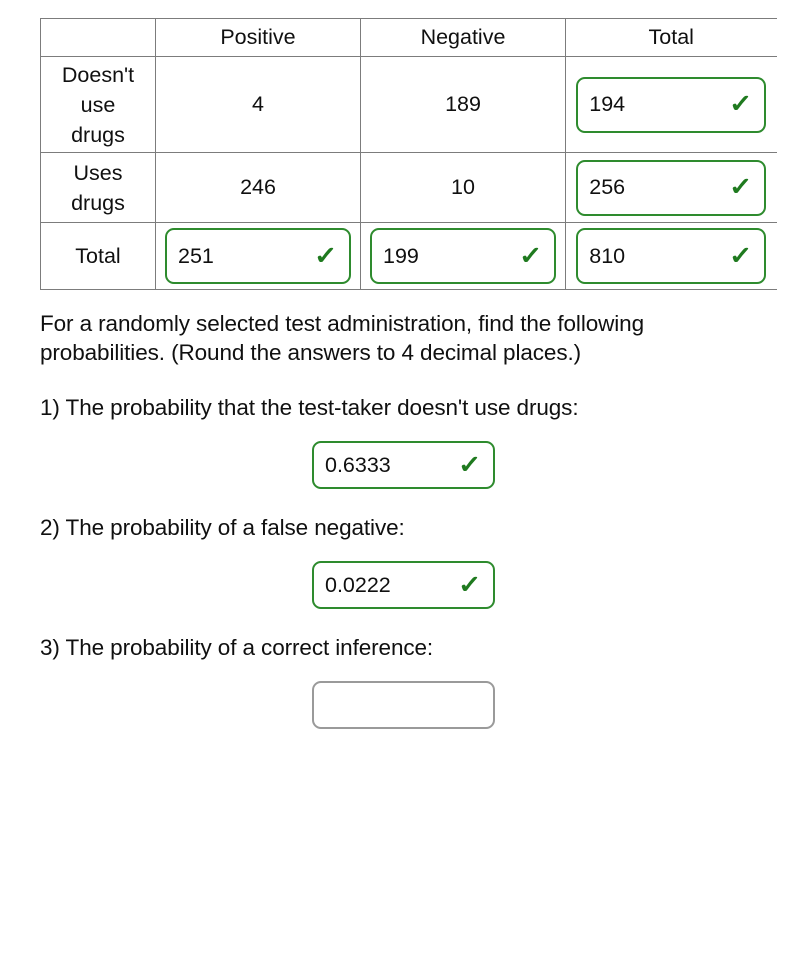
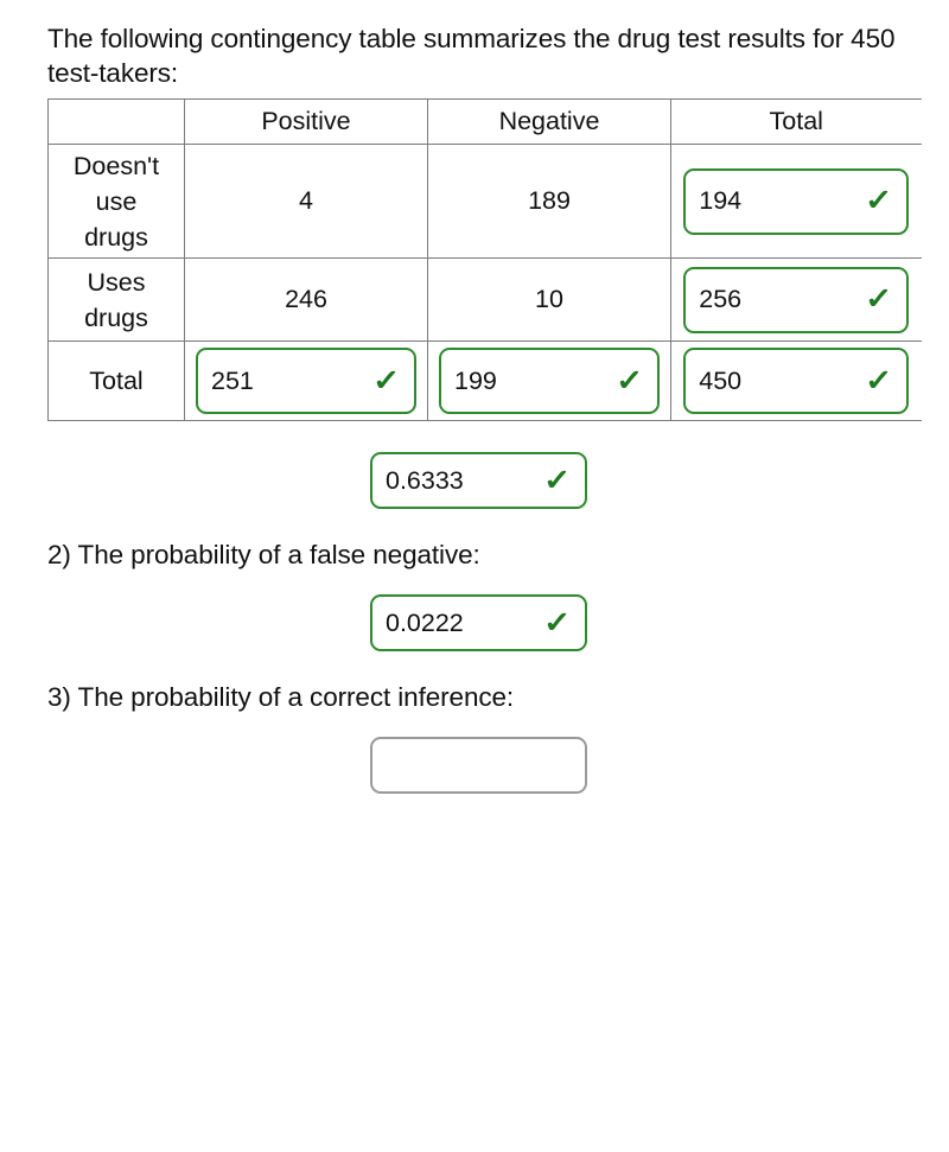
+ The following contingency table summarizes the drug test results for 450 test-takers:
  	Positive	Negative	Total
  Doesn't use drugs	4	189	194 ✓
  Uses drugs	246	10	256 ✓
- Total	251 ✓	199 ✓	810 ✓
+ Total	251 ✓	199 ✓	450 ✓
- For a randomly selected test administration, find the following probabilities. (Round the answers to 4 decimal places.)
- 1) The probability that the test-taker doesn't use drugs:
  0.6333
  ✓
  2) The probability of a false negative:
  0.0222
  ✓
  3) The probability of a correct inference:
